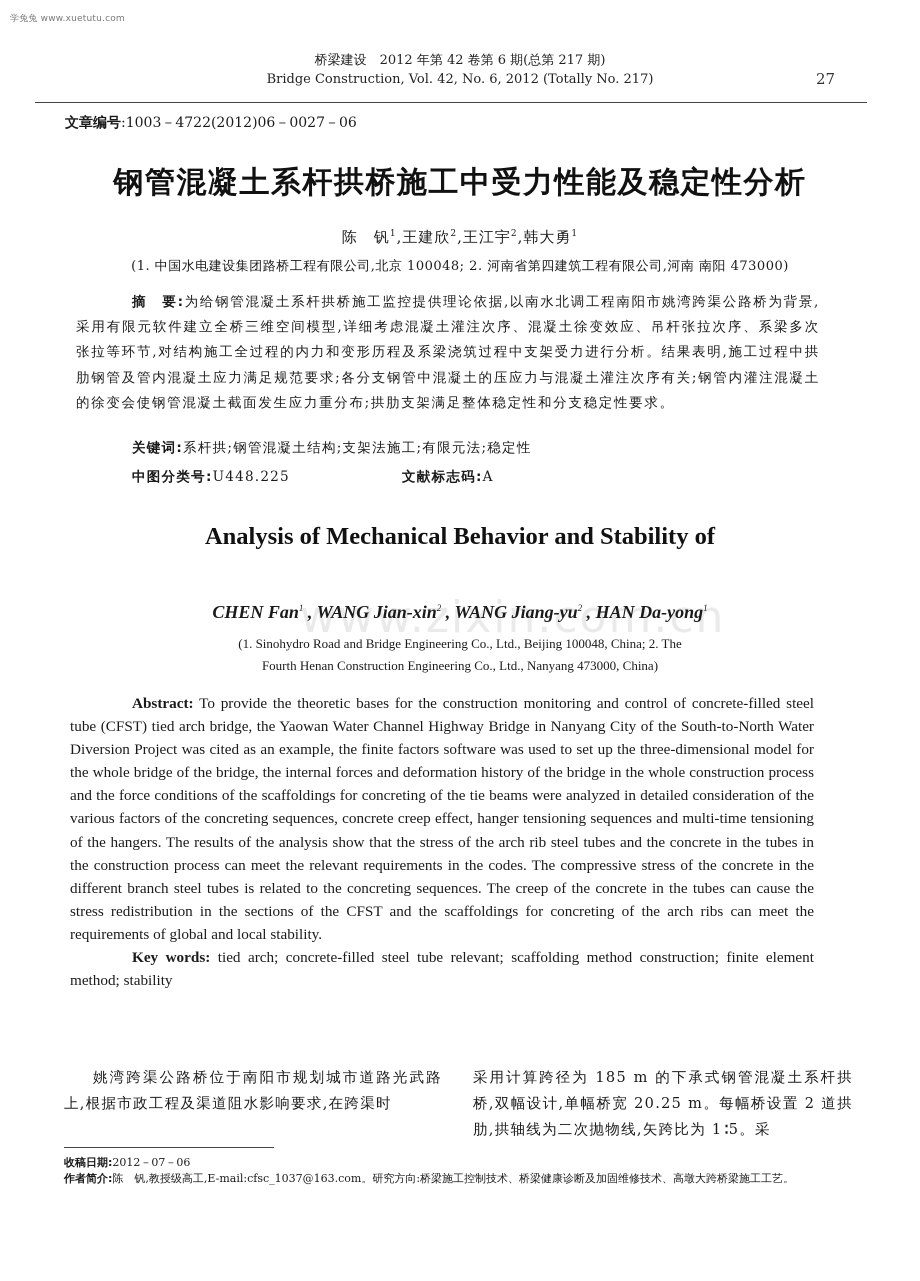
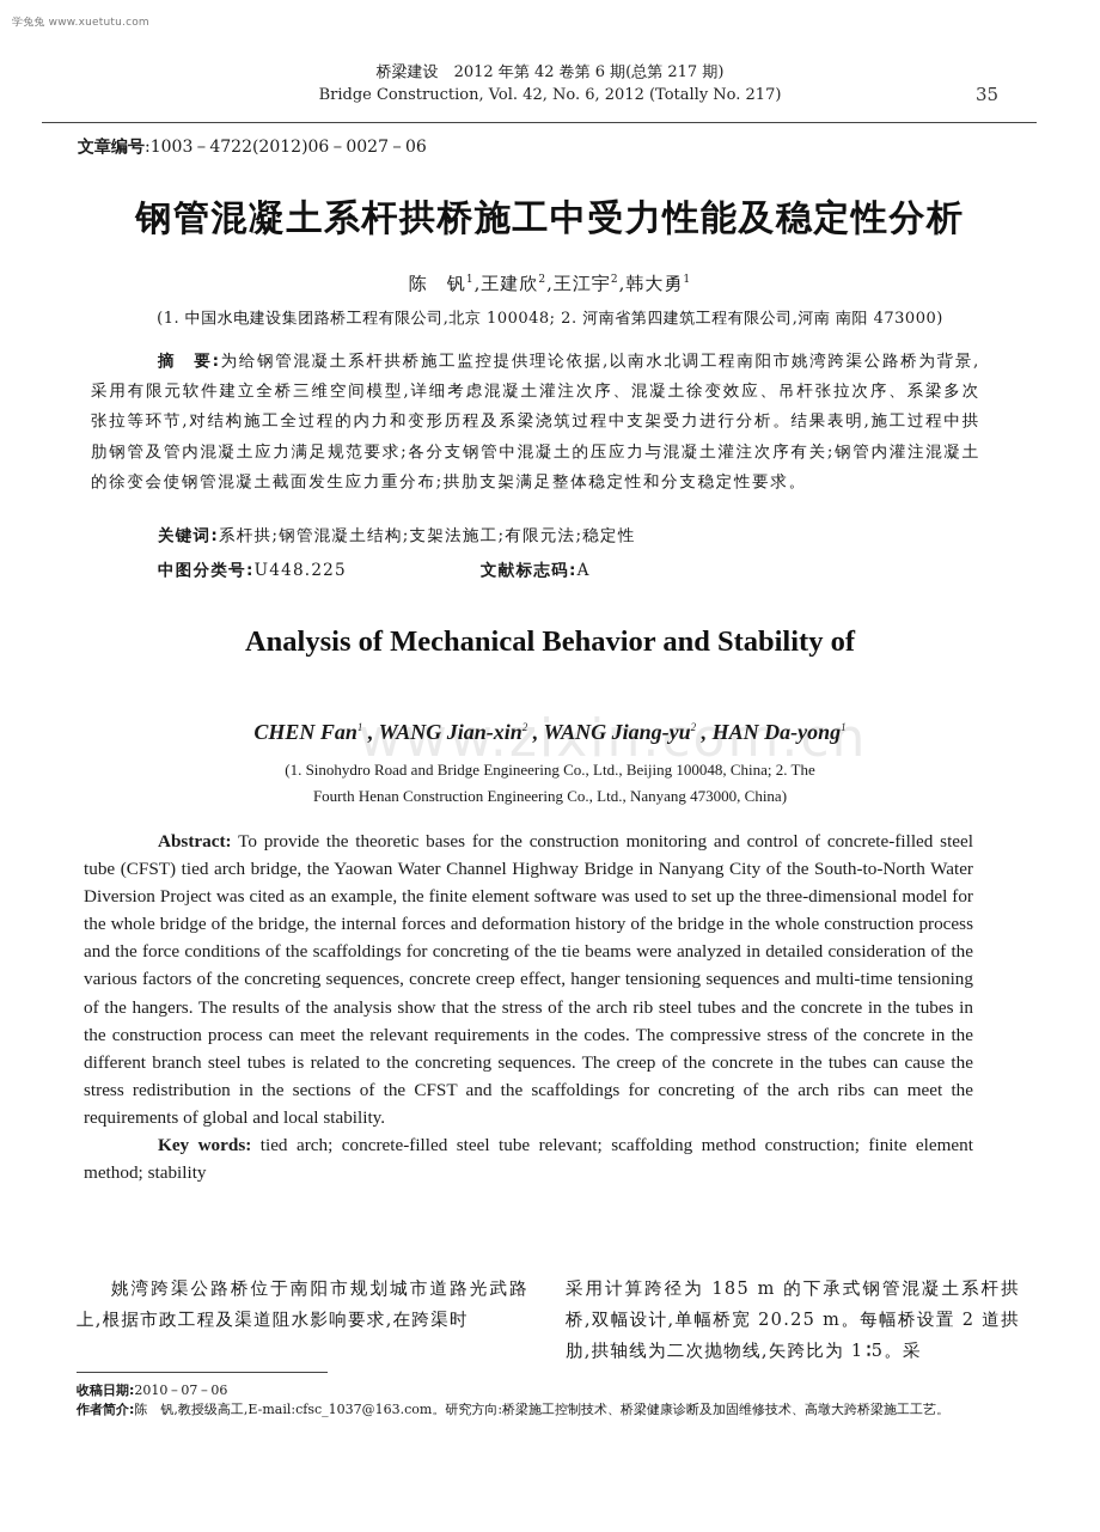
  学兔兔 www.xuetutu.com
  www.zixin.com.cn
  桥梁建设 2012 年第 42 卷第 6 期(总第 217 期)
  Bridge Construction, Vol. 42, No. 6, 2012 (Totally No. 217)
- 27
+ 35
  文章编号:1003－4722(2012)06－0027－06
  钢管混凝土系杆拱桥施工中受力性能及稳定性分析
  陈 钒1,王建欣2,王江宇2,韩大勇1
  (1. 中国水电建设集团路桥工程有限公司,北京 100048; 2. 河南省第四建筑工程有限公司,河南 南阳 473000)
  摘 要:为给钢管混凝土系杆拱桥施工监控提供理论依据,以南水北调工程南阳市姚湾跨渠公路桥为背景,采用有限元软件建立全桥三维空间模型,详细考虑混凝土灌注次序、混凝土徐变效应、吊杆张拉次序、系梁多次张拉等环节,对结构施工全过程的内力和变形历程及系梁浇筑过程中支架受力进行分析。结果表明,施工过程中拱肋钢管及管内混凝土应力满足规范要求;各分支钢管中混凝土的压应力与混凝土灌注次序有关;钢管内灌注混凝土的徐变会使钢管混凝土截面发生应力重分布;拱肋支架满足整体稳定性和分支稳定性要求。
  关键词:系杆拱;钢管混凝土结构;支架法施工;有限元法;稳定性
  中图分类号:U448.225
  文献标志码:A
  Analysis of Mechanical Behavior and Stability of
  CHEN Fan1 , WANG Jian-xin2 , WANG Jiang-yu2 , HAN Da-yong1
  (1. Sinohydro Road and Bridge Engineering Co., Ltd., Beijing 100048, China; 2. The
  Fourth Henan Construction Engineering Co., Ltd., Nanyang 473000, China)
- Abstract: To provide the theoretic bases for the construction monitoring and control of concrete-filled steel tube (CFST) tied arch bridge, the Yaowan Water Channel Highway Bridge in Nanyang City of the South-to-North Water Diversion Project was cited as an example, the finite factors software was used to set up the three-dimensional model for the whole bridge of the bridge, the internal forces and deformation history of the bridge in the whole construction process and the force conditions of the scaffoldings for concreting of the tie beams were analyzed in detailed consideration of the various factors of the concreting sequences, concrete creep effect, hanger tensioning sequences and multi-time tensioning of the hangers. The results of the analysis show that the stress of the arch rib steel tubes and the concrete in the tubes in the construction process can meet the relevant requirements in the codes. The compressive stress of the concrete in the different branch steel tubes is related to the concreting sequences. The creep of the concrete in the tubes can cause the stress redistribution in the sections of the CFST and the scaffoldings for concreting of the arch ribs can meet the requirements of global and local stability.
+ Abstract: To provide the theoretic bases for the construction monitoring and control of concrete-filled steel tube (CFST) tied arch bridge, the Yaowan Water Channel Highway Bridge in Nanyang City of the South-to-North Water Diversion Project was cited as an example, the finite element software was used to set up the three-dimensional model for the whole bridge of the bridge, the internal forces and deformation history of the bridge in the whole construction process and the force conditions of the scaffoldings for concreting of the tie beams were analyzed in detailed consideration of the various factors of the concreting sequences, concrete creep effect, hanger tensioning sequences and multi-time tensioning of the hangers. The results of the analysis show that the stress of the arch rib steel tubes and the concrete in the tubes in the construction process can meet the relevant requirements in the codes. The compressive stress of the concrete in the different branch steel tubes is related to the concreting sequences. The creep of the concrete in the tubes can cause the stress redistribution in the sections of the CFST and the scaffoldings for concreting of the arch ribs can meet the requirements of global and local stability.
  Key words: tied arch; concrete-filled steel tube relevant; scaffolding method construction; finite element method; stability
  姚湾跨渠公路桥位于南阳市规划城市道路光武路上,根据市政工程及渠道阻水影响要求,在跨渠时
  采用计算跨径为 185 m 的下承式钢管混凝土系杆拱桥,双幅设计,单幅桥宽 20.25 m。每幅桥设置 2 道拱肋,拱轴线为二次抛物线,矢跨比为 1∶5。采
- 收稿日期:2012－07－06
+ 收稿日期:2010－07－06
  作者简介:陈 钒,教授级高工,E-mail:cfsc_1037@163.com。研究方向:桥梁施工控制技术、桥梁健康诊断及加固维修技术、高墩大跨桥梁施工工艺。
